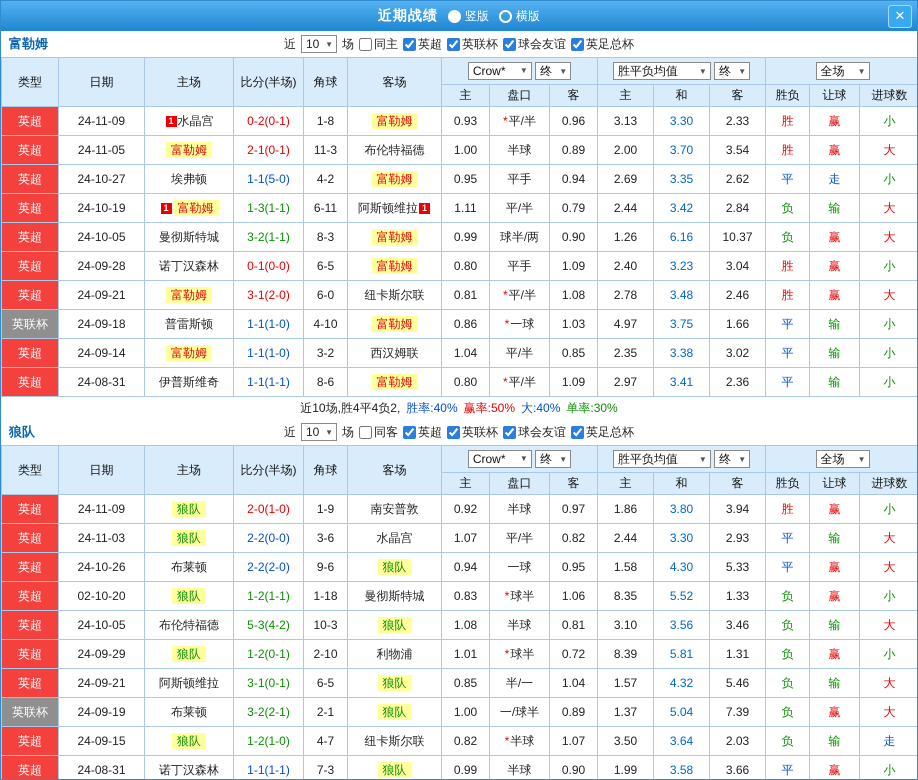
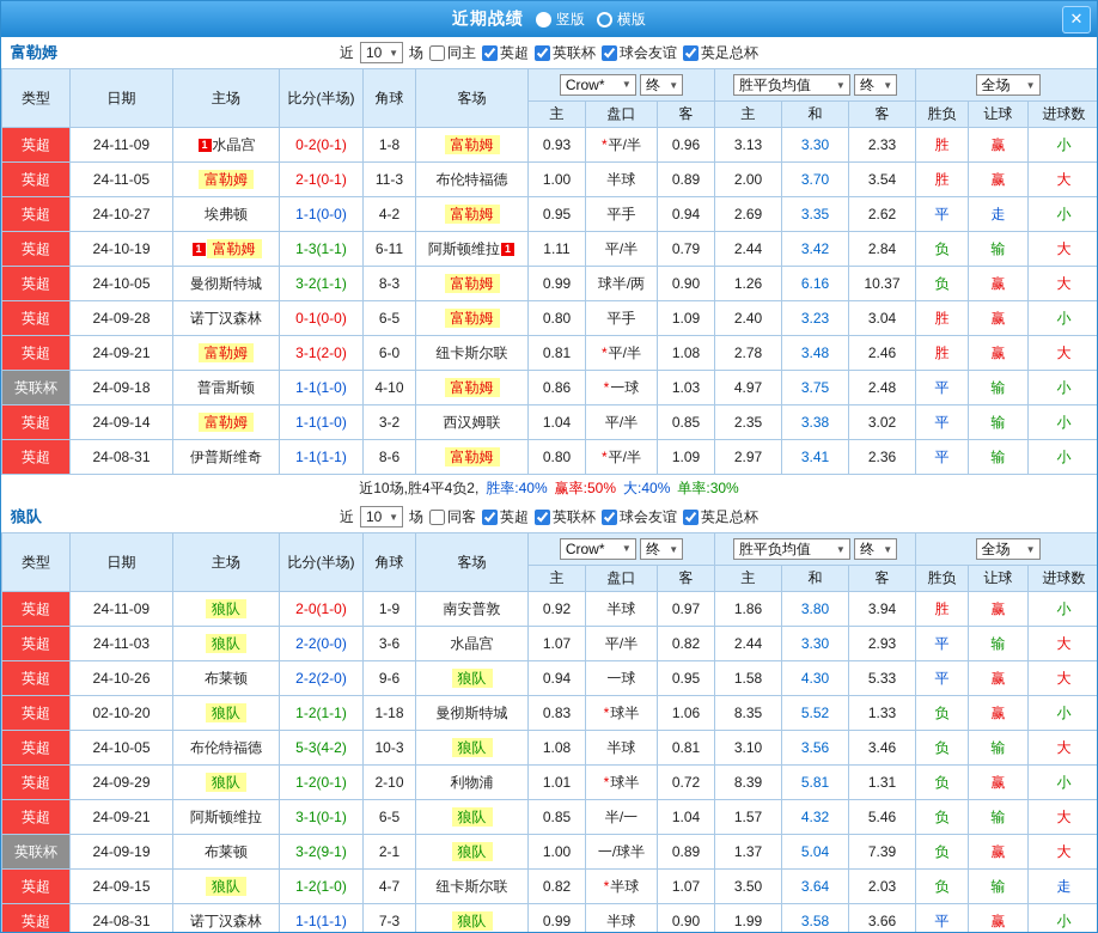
  近期战绩
  竖版
  横版
  ✕
  富勒姆
  近
  10
  ▼
  场
  同主
  英超
  英联杯
  球会友谊
  英足总杯
  类型	日期	主场	比分(半场)	角球	客场	Crow* ▼ 终 ▼	胜平负均值 ▼ 终 ▼	全场 ▼
  主	盘口	客	主	和	客	胜负	让球	进球数
  英超	24-11-09	1 水晶宫	0-2(0-1)	1-8	富勒姆	0.93	*平/半	0.96	3.13	3.30	2.33	胜	赢	小
  英超	24-11-05	富勒姆	2-1(0-1)	11-3	布伦特福德	1.00	半球	0.89	2.00	3.70	3.54	胜	赢	大
- 英超	24-10-27	埃弗顿	1-1(5-0)	4-2	富勒姆	0.95	平手	0.94	2.69	3.35	2.62	平	走	小
+ 英超	24-10-27	埃弗顿	1-1(0-0)	4-2	富勒姆	0.95	平手	0.94	2.69	3.35	2.62	平	走	小
  英超	24-10-19	1 富勒姆	1-3(1-1)	6-11	阿斯顿维拉 1	1.11	平/半	0.79	2.44	3.42	2.84	负	输	大
  英超	24-10-05	曼彻斯特城	3-2(1-1)	8-3	富勒姆	0.99	球半/两	0.90	1.26	6.16	10.37	负	赢	大
  英超	24-09-28	诺丁汉森林	0-1(0-0)	6-5	富勒姆	0.80	平手	1.09	2.40	3.23	3.04	胜	赢	小
  英超	24-09-21	富勒姆	3-1(2-0)	6-0	纽卡斯尔联	0.81	*平/半	1.08	2.78	3.48	2.46	胜	赢	大
- 英联杯	24-09-18	普雷斯顿	1-1(1-0)	4-10	富勒姆	0.86	*一球	1.03	4.97	3.75	1.66	平	输	小
+ 英联杯	24-09-18	普雷斯顿	1-1(1-0)	4-10	富勒姆	0.86	*一球	1.03	4.97	3.75	2.48	平	输	小
  英超	24-09-14	富勒姆	1-1(1-0)	3-2	西汉姆联	1.04	平/半	0.85	2.35	3.38	3.02	平	输	小
  英超	24-08-31	伊普斯维奇	1-1(1-1)	8-6	富勒姆	0.80	*平/半	1.09	2.97	3.41	2.36	平	输	小
  近10场,胜4平4负2,
  胜率:40%
  赢率:50%
  大:40%
  单率:30%
  狼队
  近
  10
  ▼
  场
  同客
  英超
  英联杯
  球会友谊
  英足总杯
  类型	日期	主场	比分(半场)	角球	客场	Crow* ▼ 终 ▼	胜平负均值 ▼ 终 ▼	全场 ▼
  主	盘口	客	主	和	客	胜负	让球	进球数
  英超	24-11-09	狼队	2-0(1-0)	1-9	南安普敦	0.92	半球	0.97	1.86	3.80	3.94	胜	赢	小
  英超	24-11-03	狼队	2-2(0-0)	3-6	水晶宫	1.07	平/半	0.82	2.44	3.30	2.93	平	输	大
  英超	24-10-26	布莱顿	2-2(2-0)	9-6	狼队	0.94	一球	0.95	1.58	4.30	5.33	平	赢	大
  英超	02-10-20	狼队	1-2(1-1)	1-18	曼彻斯特城	0.83	*球半	1.06	8.35	5.52	1.33	负	赢	小
  英超	24-10-05	布伦特福德	5-3(4-2)	10-3	狼队	1.08	半球	0.81	3.10	3.56	3.46	负	输	大
  英超	24-09-29	狼队	1-2(0-1)	2-10	利物浦	1.01	*球半	0.72	8.39	5.81	1.31	负	赢	小
  英超	24-09-21	阿斯顿维拉	3-1(0-1)	6-5	狼队	0.85	半/一	1.04	1.57	4.32	5.46	负	输	大
- 英联杯	24-09-19	布莱顿	3-2(2-1)	2-1	狼队	1.00	一/球半	0.89	1.37	5.04	7.39	负	赢	大
+ 英联杯	24-09-19	布莱顿	3-2(9-1)	2-1	狼队	1.00	一/球半	0.89	1.37	5.04	7.39	负	赢	大
  英超	24-09-15	狼队	1-2(1-0)	4-7	纽卡斯尔联	0.82	*半球	1.07	3.50	3.64	2.03	负	输	走
  英超	24-08-31	诺丁汉森林	1-1(1-1)	7-3	狼队	0.99	半球	0.90	1.99	3.58	3.66	平	赢	小
